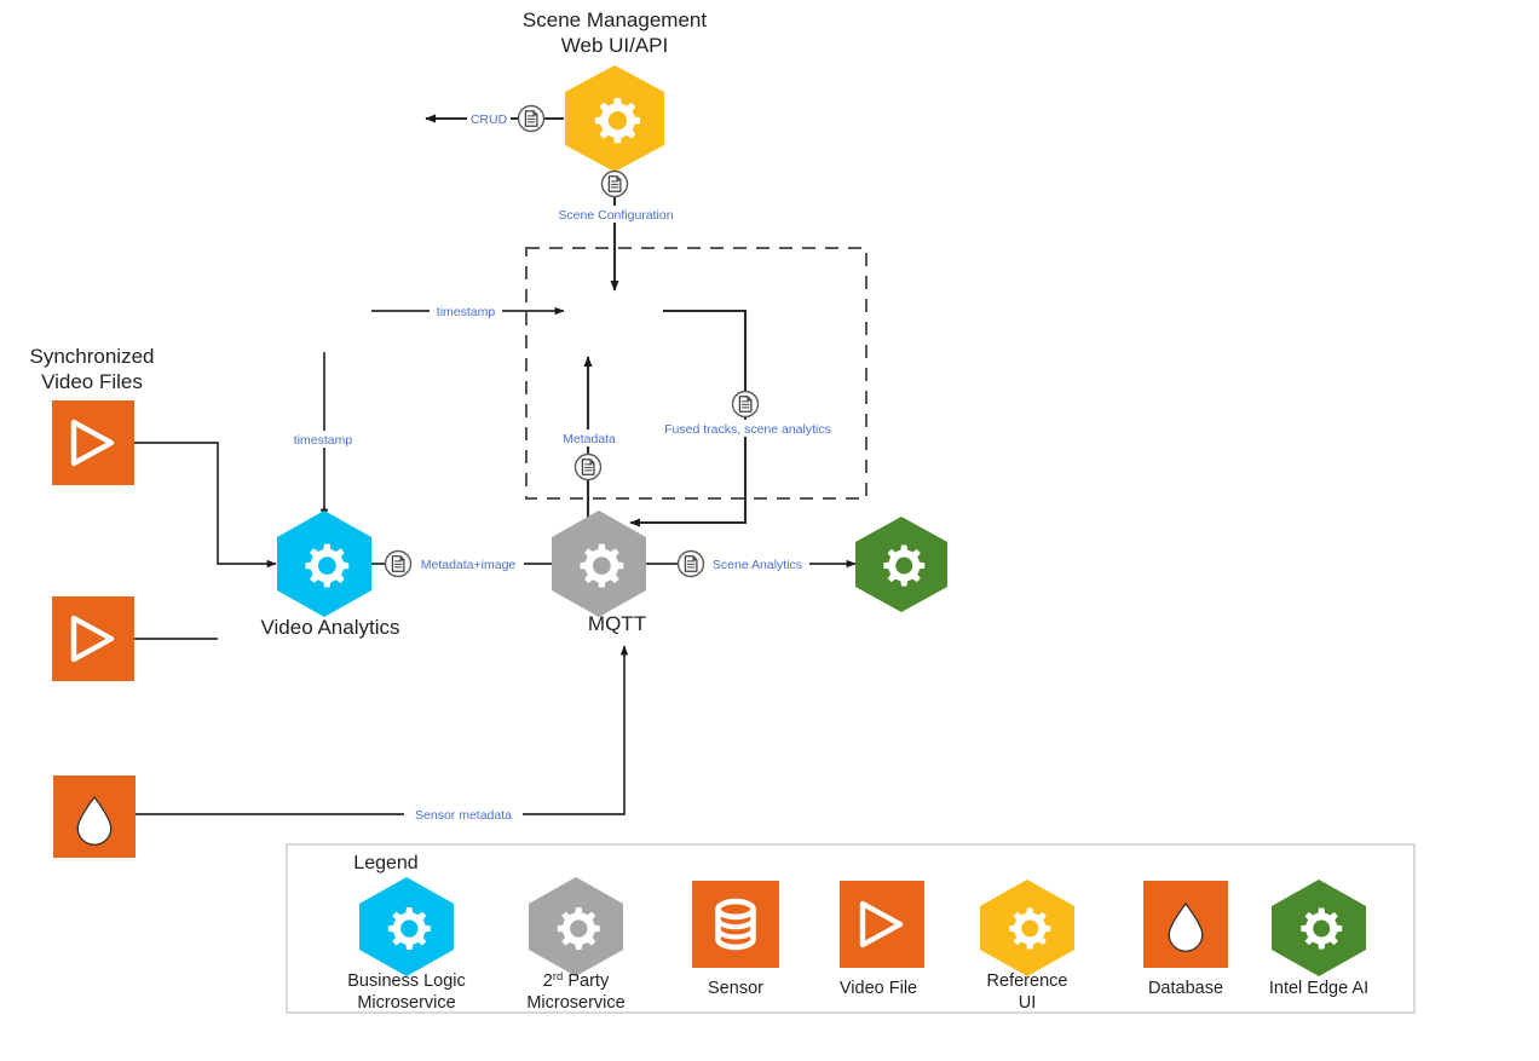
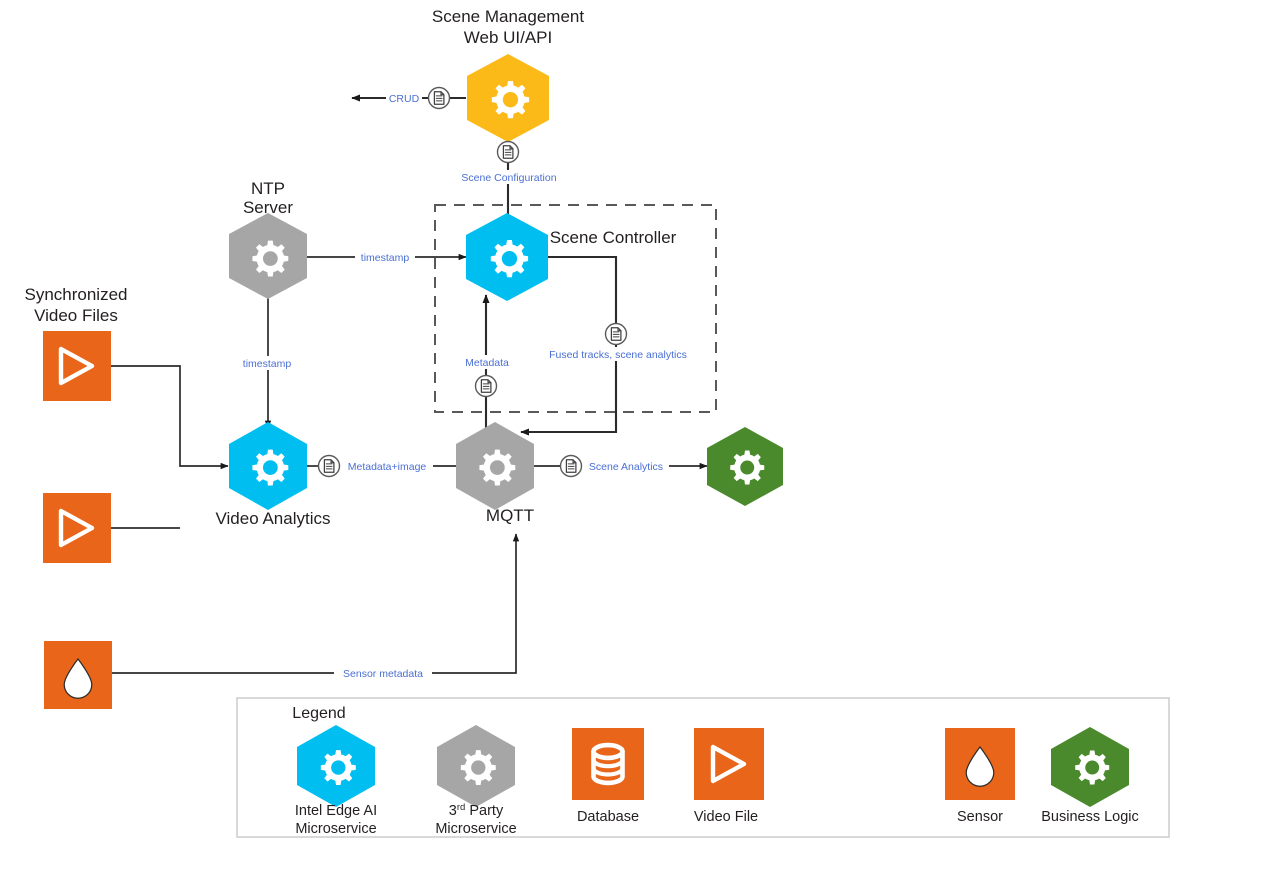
  Scene Management
  Web UI/API
+ NTP
+ Server
+ Scene Controller
  Video Analytics
  MQTT
  Synchronized
  Video Files
  CRUD
  Scene Configuration
  timestamp
  timestamp
  Metadata
  Fused tracks, scene analytics
  Metadata+image
  Scene Analytics
  Sensor metadata
  Legend
- Business Logic
+ Intel Edge AI
  Microservice
- 2rd Party
+ 3rd Party
  Microservice
- Sensor
+ Database
  Video File
- Reference
- UI
- Database
+ Sensor
- Intel Edge AI
+ Business Logic
